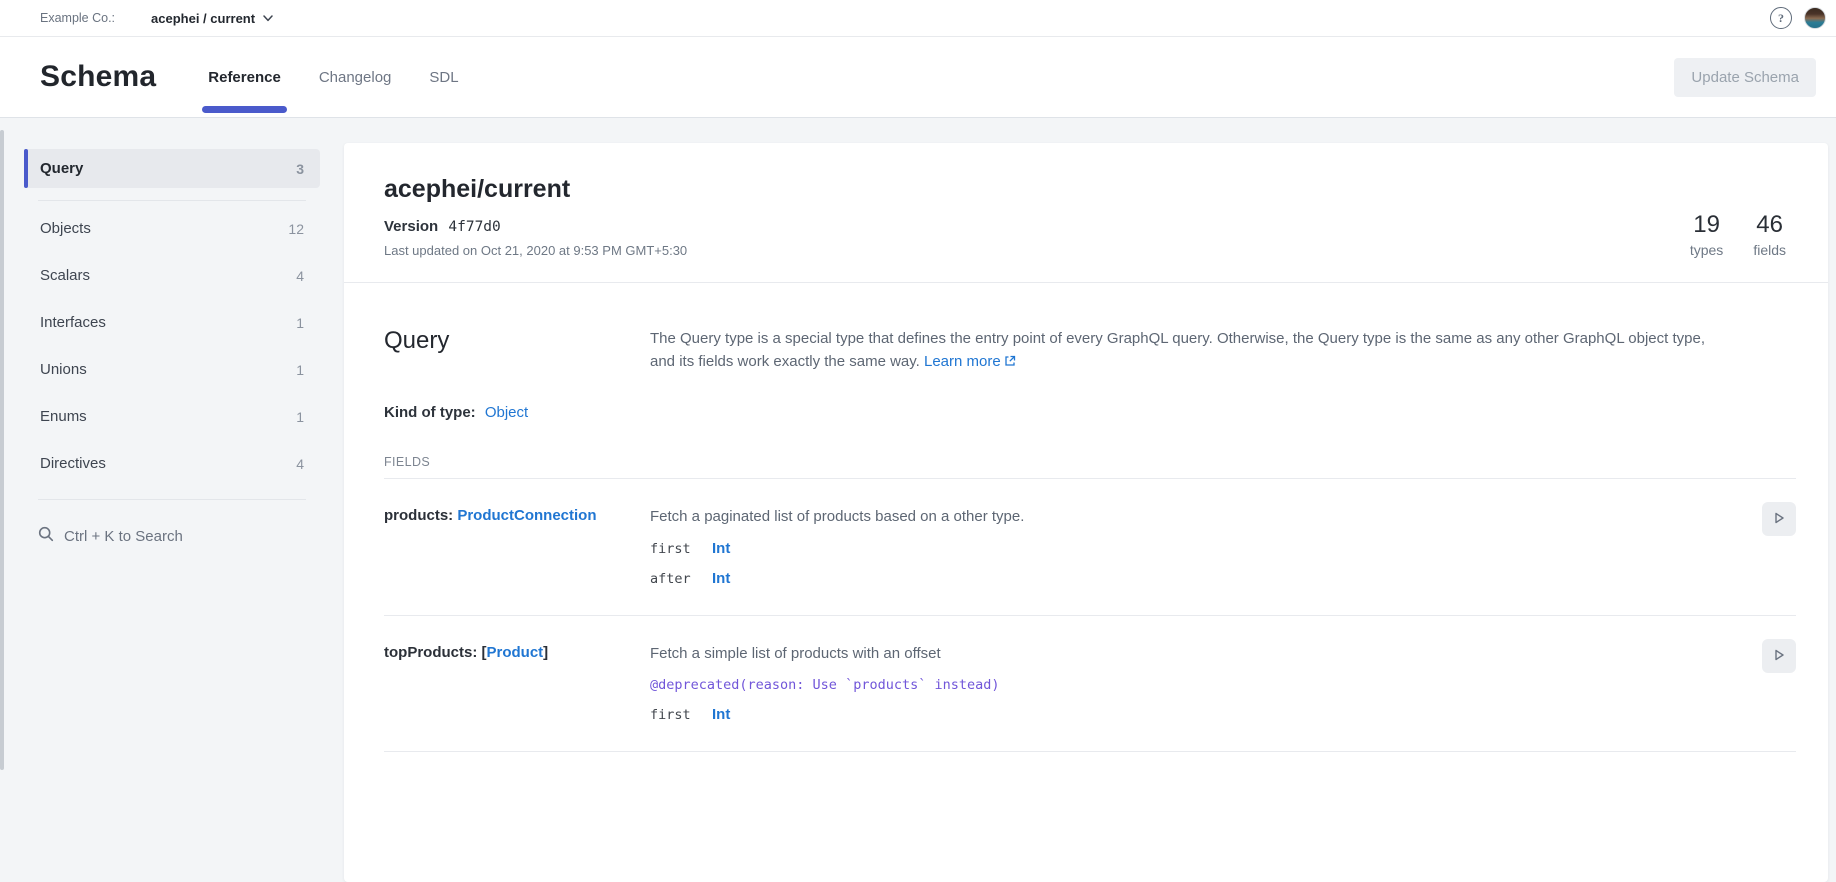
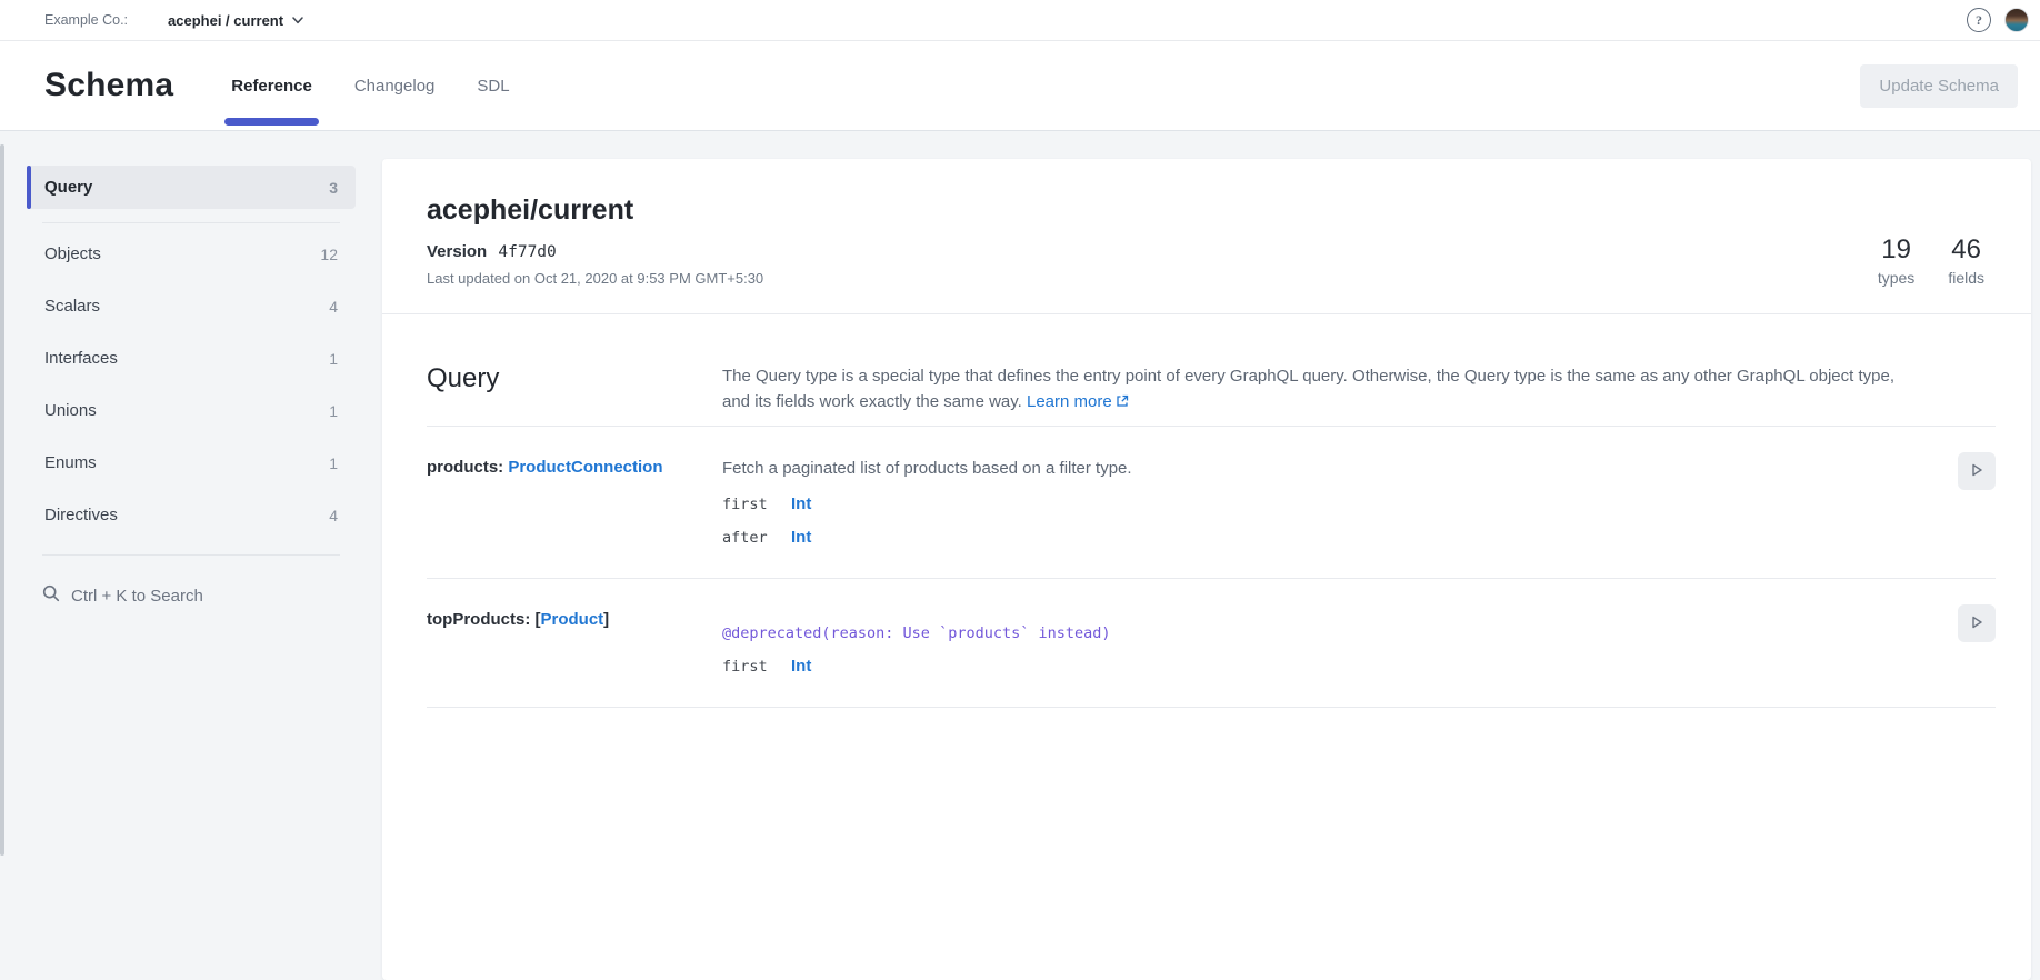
  Example Co.:
  acephei / current
  ?
  Schema
  Reference
  Changelog
  SDL
  Update Schema
  Query
  3
  Objects
  12
  Scalars
  4
  Interfaces
  1
  Unions
  1
  Enums
  1
  Directives
  4
  Ctrl + K to Search
  acephei/current
  Version 4f77d0
  Last updated on Oct 21, 2020 at 9:53 PM GMT+5:30
  19
  types
  46
  fields
  Query
  The Query type is a special type that defines the entry point of every GraphQL query. Otherwise, the Query type is the same as any other GraphQL object type, and its fields work exactly the same way. Learn more
- Kind of type: Object
- FIELDS
  products: ProductConnection
- Fetch a paginated list of products based on a other type.
+ Fetch a paginated list of products based on a filter type.
  first
  Int
  after
  Int
  topProducts: [Product]
- Fetch a simple list of products with an offset
  @deprecated(reason: Use `products` instead)
  first
  Int
